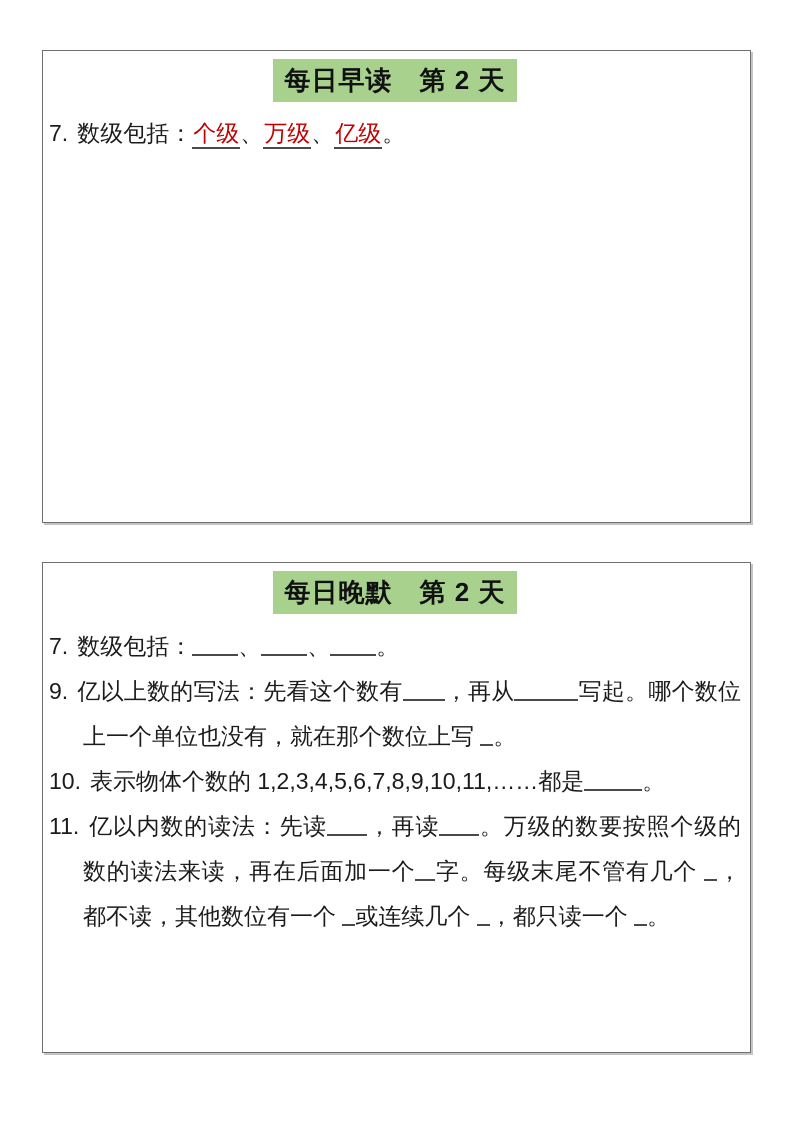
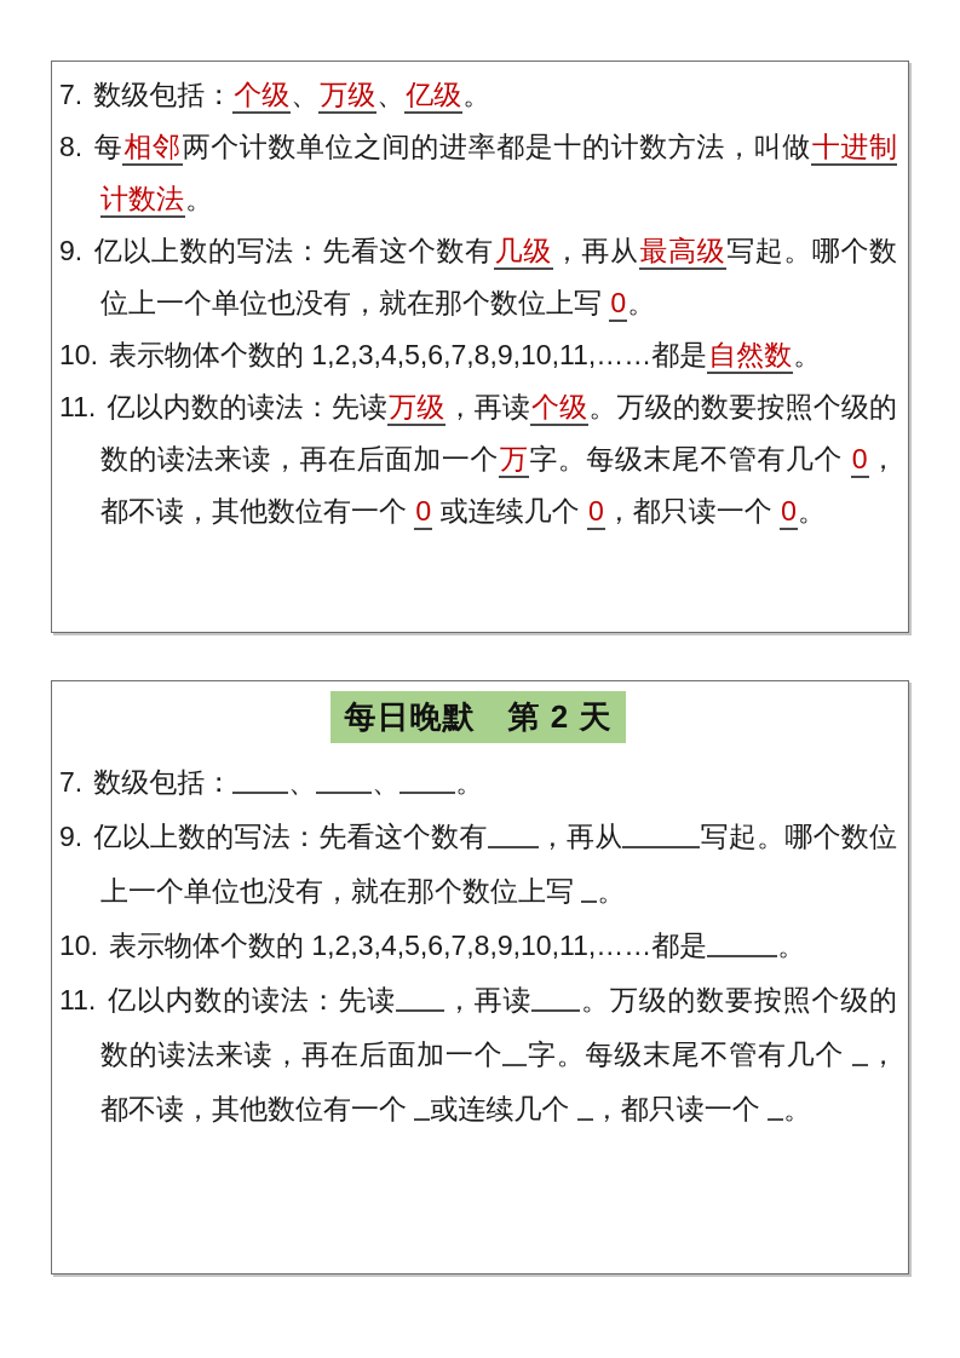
- 每日早读 第 2 天
  7. 数级包括：个级、万级、亿级。
+ 8. 每相邻两个计数单位之间的进率都是十的计数方法，叫做十进制计数法。
+ 9. 亿以上数的写法：先看这个数有几级，再从最高级写起。哪个数位上一个单位也没有，就在那个数位上写 0。
+ 10. 表示物体个数的 1,2,3,4,5,6,7,8,9,10,11,……都是自然数。
+ 11. 亿以内数的读法：先读万级，再读个级。万级的数要按照个级的数的读法来读，再在后面加一个万字。每级末尾不管有几个 0，都不读，其他数位有一个 0 或连续几个 0，都只读一个 0。
  每日晚默 第 2 天
  7. 数级包括： 、 、 。
  9. 亿以上数的写法：先看这个数有 ，再从 写起。哪个数位上一个单位也没有，就在那个数位上写 。
  10. 表示物体个数的 1,2,3,4,5,6,7,8,9,10,11,……都是 。
  11. 亿以内数的读法：先读 ，再读 。万级的数要按照个级的数的读法来读，再在后面加一个 字。每级末尾不管有几个 ，都不读，其他数位有一个 或连续几个 ，都只读一个 。
